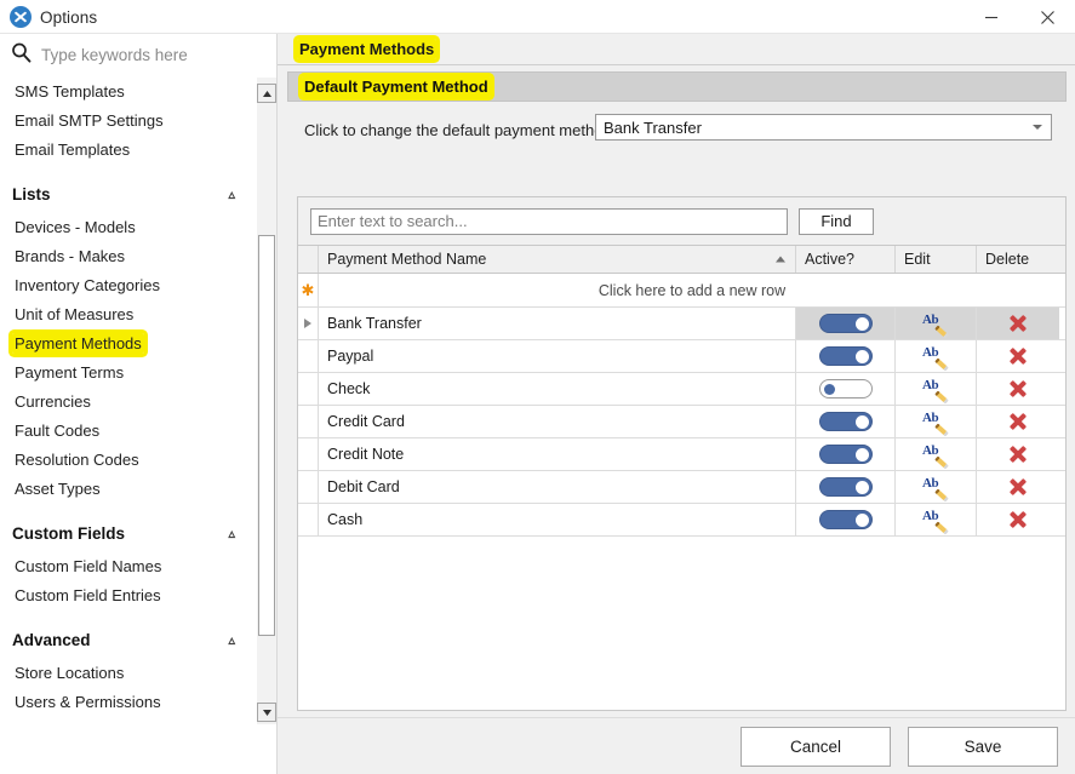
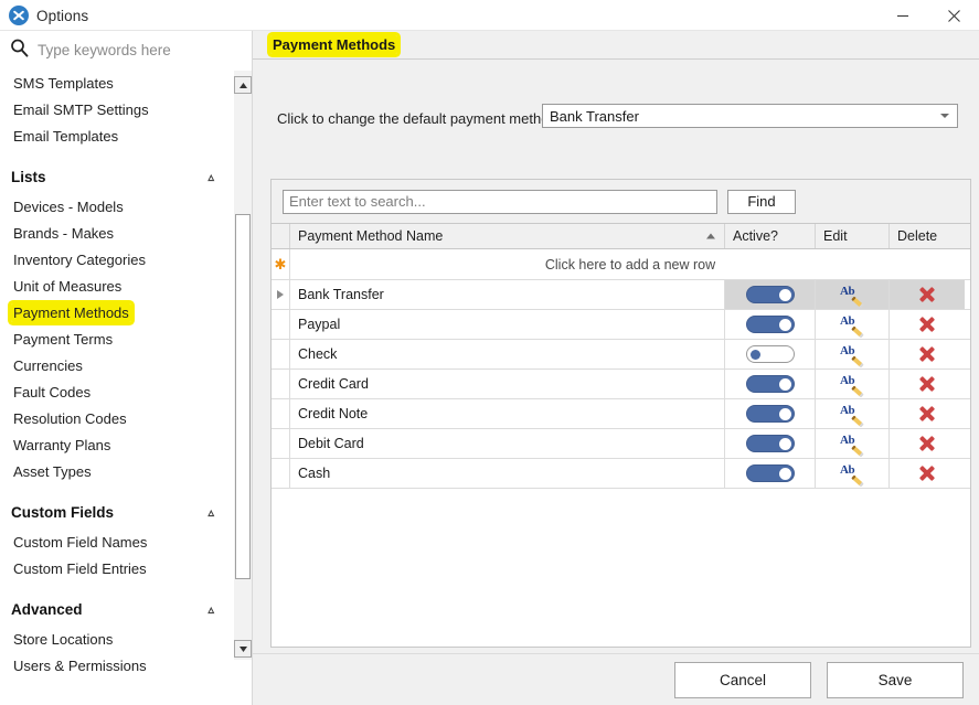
  Options
  Type keywords here
  SMS Templates
  Email SMTP Settings
  Email Templates
  Lists
  ▵
  Devices - Models
  Brands - Makes
  Inventory Categories
  Unit of Measures
  Payment Methods
  Payment Terms
  Currencies
  Fault Codes
  Resolution Codes
+ Warranty Plans
  Asset Types
  Custom Fields
  ▵
  Custom Field Names
  Custom Field Entries
  Advanced
  ▵
  Store Locations
  Users & Permissions
  Payment Methods
- Default Payment Method
  Click to change the default payment meth
  Bank Transfer
  Enter text to search...
  Find
  Payment Method Name
  Active?
  Edit
  Delete
  ✱
  Click here to add a new row
  Bank Transfer
  Ab
  Paypal
  Ab
  Check
  Ab
  Credit Card
  Ab
  Credit Note
  Ab
  Debit Card
  Ab
  Cash
  Ab
  Cancel
  Save
